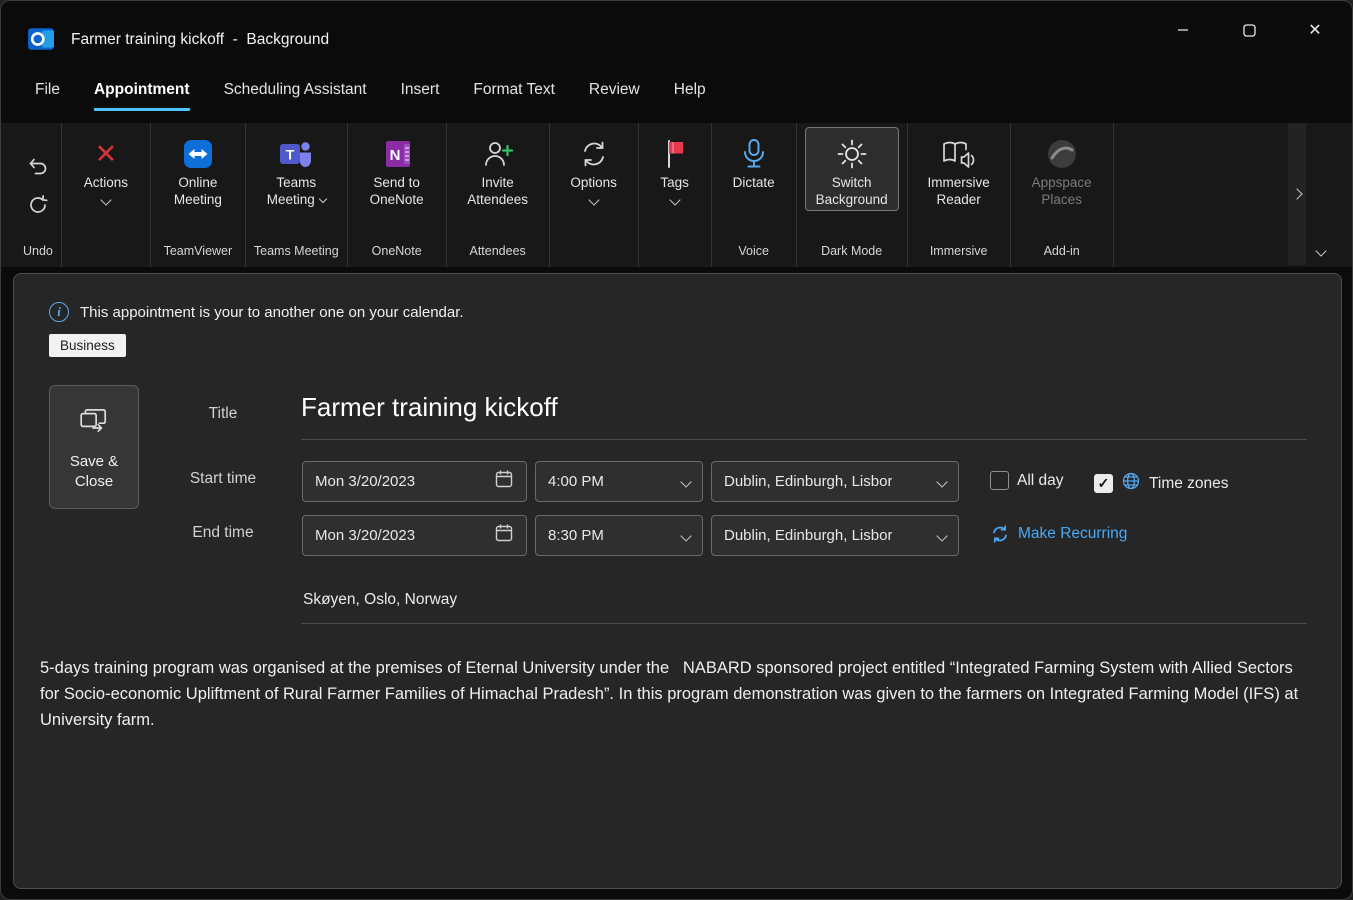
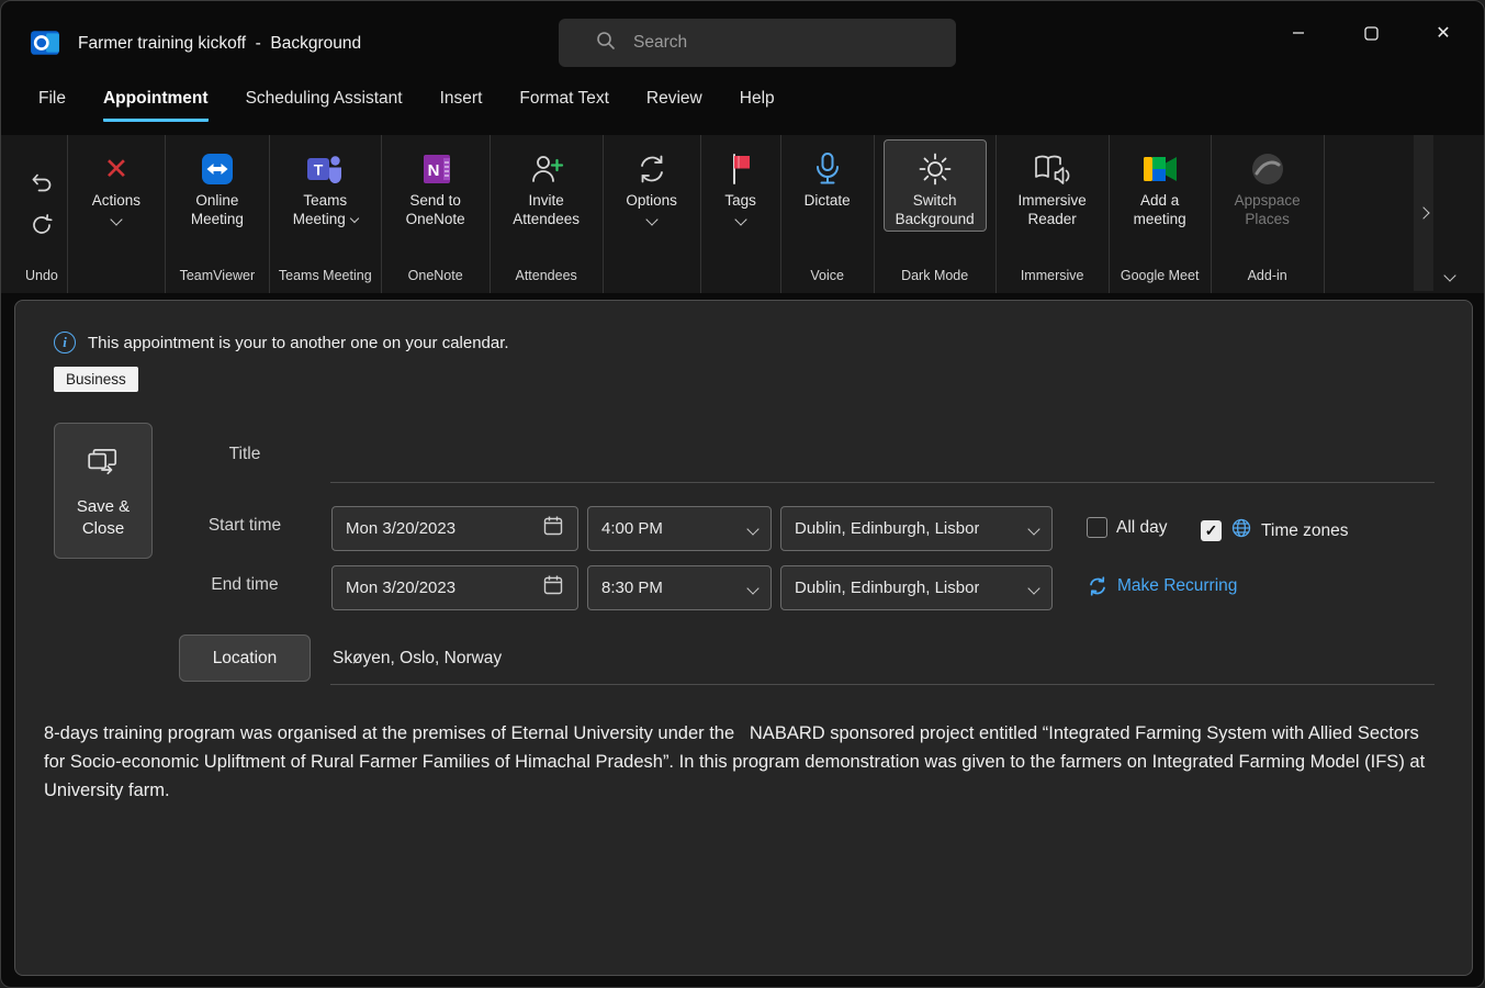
  Farmer training kickoff - Background
+ Search
  ✕
  File
  Appointment
  Scheduling Assistant
  Insert
  Format Text
  Review
  Help
  Undo
  ✕
  Actions
  Online Meeting
  TeamViewer
  T
  Teams Meeting
  Teams Meeting
  N
  Send to OneNote
  OneNote
  Invite Attendees
  Attendees
  Options
  Tags
  Dictate
  Voice
  Switch Background
  Dark Mode
  Immersive Reader
  Immersive
+ Add a meeting
+ Google Meet
  Appspace Places
  Add-in
  i
  This appointment is your to another one on your calendar.
  Business
  Save & Close
  Title
  Start time
  End time
- Farmer training kickoff
  Mon 3/20/2023
  4:00 PM
  Dublin, Edinburgh, Lisbor
  All day
  Time zones
  Mon 3/20/2023
  8:30 PM
  Dublin, Edinburgh, Lisbor
  Make Recurring
+ Location
  Skøyen, Oslo, Norway
- 5-days training program was organised at the premises of Eternal University under the NABARD sponsored project entitled “Integrated Farming System with Allied Sectors for Socio-economic Upliftment of Rural Farmer Families of Himachal Pradesh”. In this program demonstration was given to the farmers on Integrated Farming Model (IFS) at University farm.
+ 8-days training program was organised at the premises of Eternal University under the NABARD sponsored project entitled “Integrated Farming System with Allied Sectors for Socio-economic Upliftment of Rural Farmer Families of Himachal Pradesh”. In this program demonstration was given to the farmers on Integrated Farming Model (IFS) at University farm.
